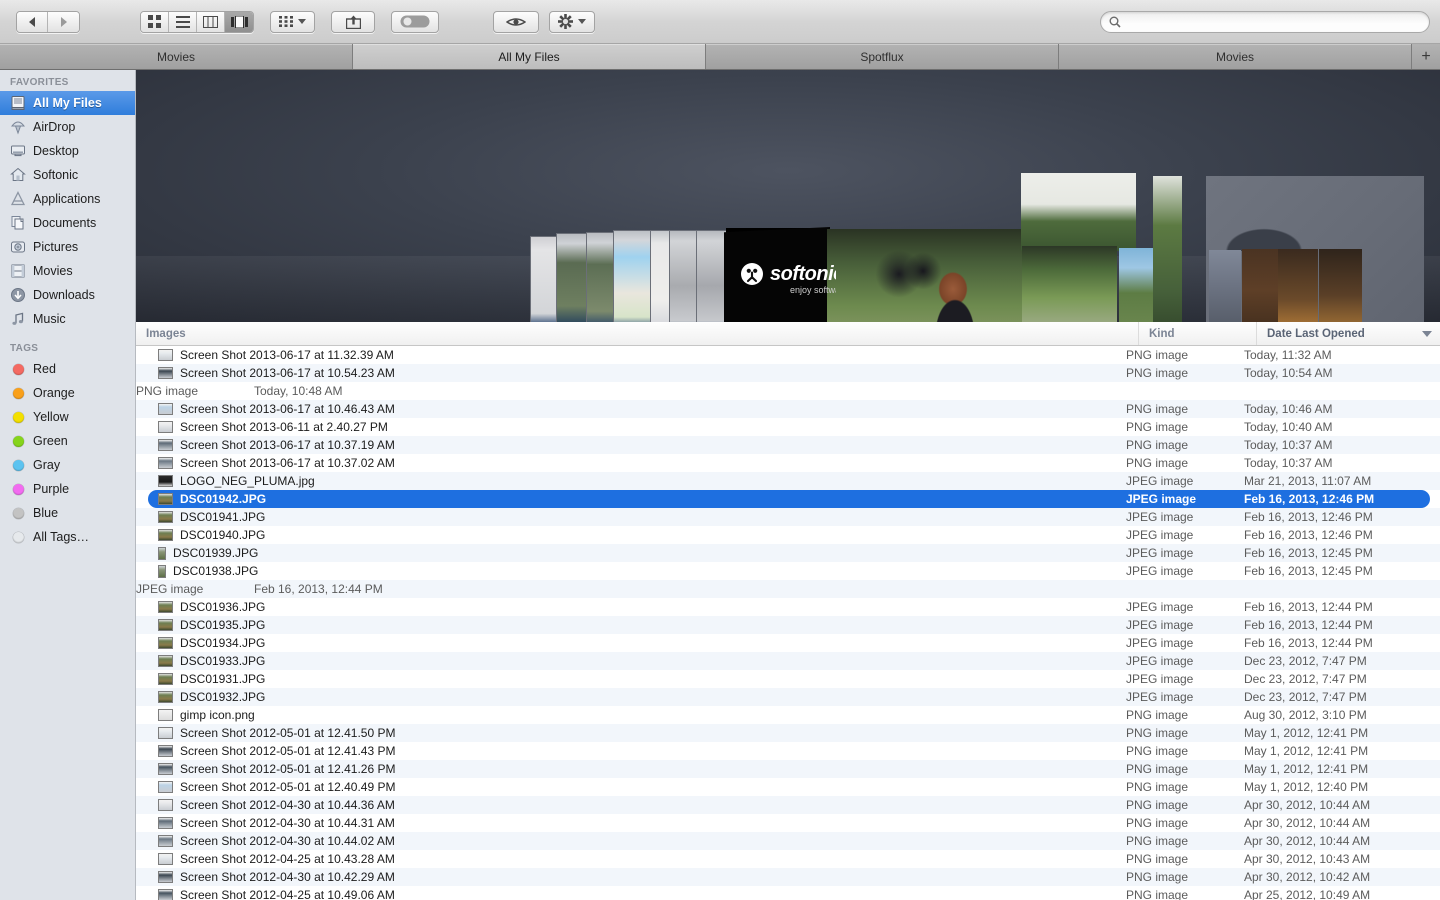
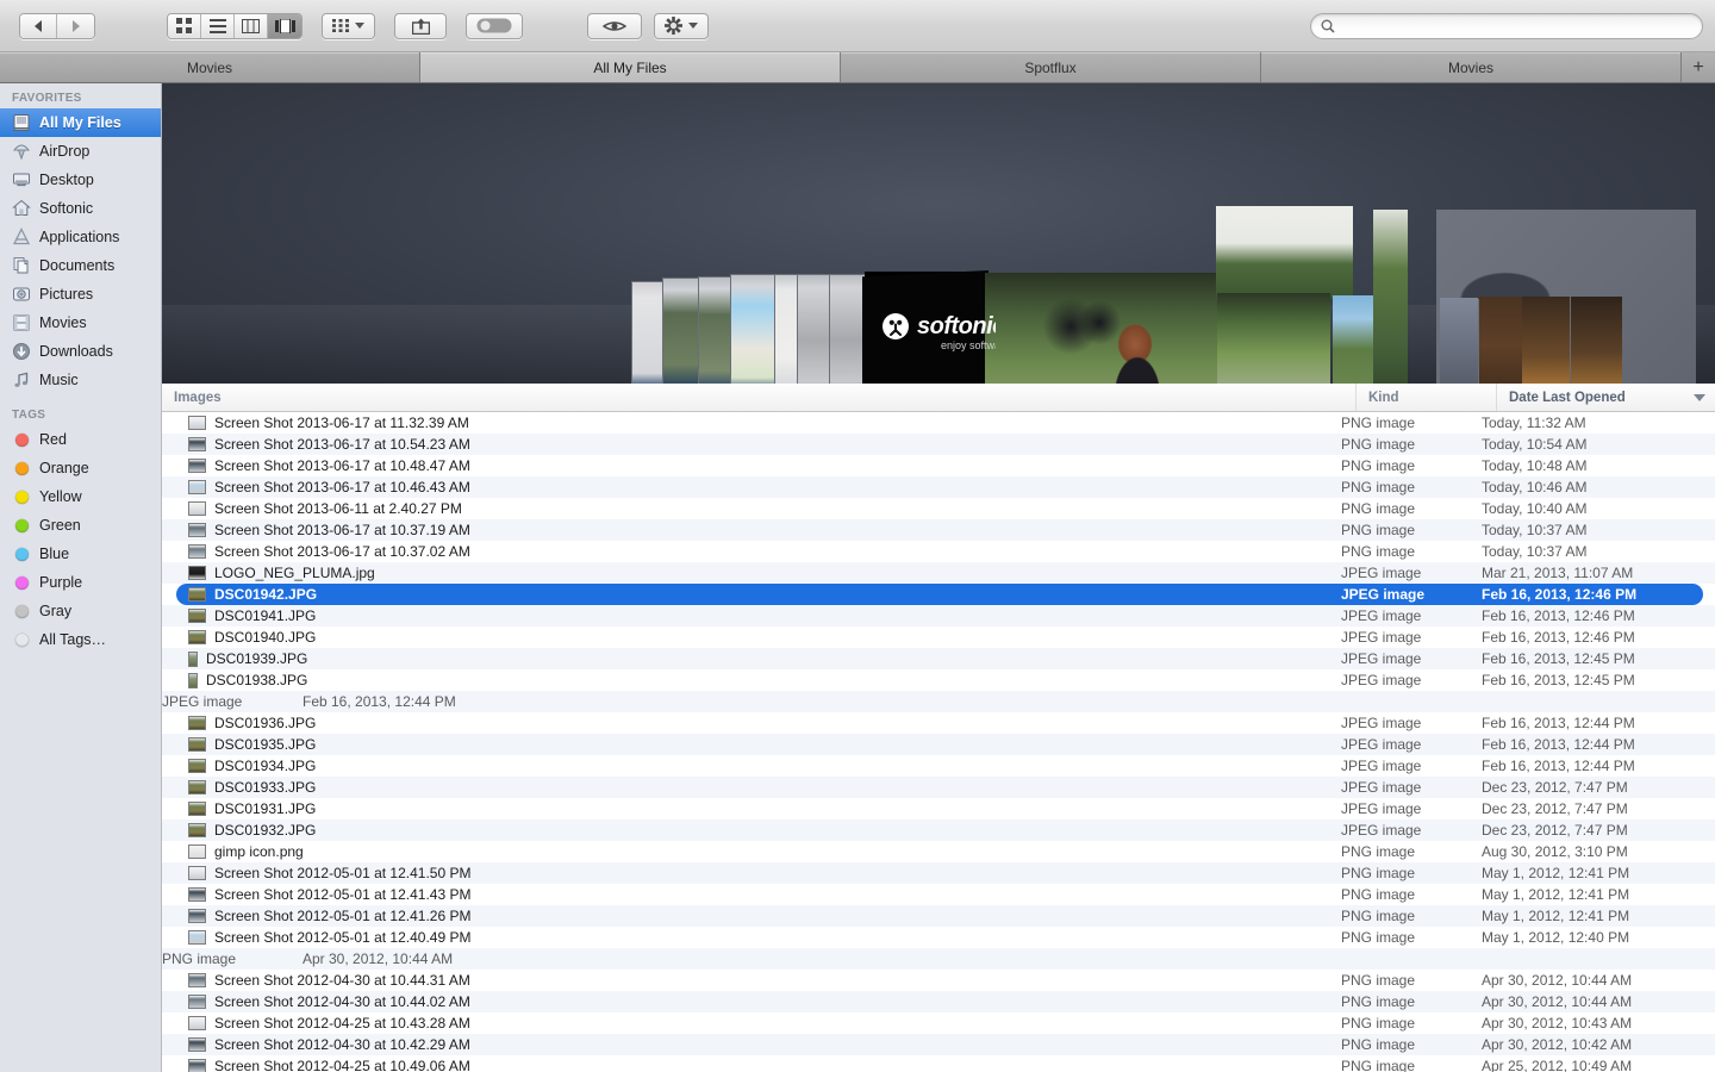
  Movies
  All My Files
  Spotflux
  Movies
  +
  FAVORITES
  All My Files
  AirDrop
  Desktop
  Softonic
  Applications
  Documents
  Pictures
  Movies
  Downloads
  Music
  TAGS
  Red
  Orange
  Yellow
  Green
- Gray
+ Blue
  Purple
- Blue
+ Gray
  All Tags…
  softoni
  enjoy softw
  Images
  Kind
  Date Last Opened
  Screen Shot 2013-06-17 at 11.32.39 AM
  PNG image
  Today, 11:32 AM
  Screen Shot 2013-06-17 at 10.54.23 AM
  PNG image
  Today, 10:54 AM
+ Screen Shot 2013-06-17 at 10.48.47 AM
  PNG image
  Today, 10:48 AM
  Screen Shot 2013-06-17 at 10.46.43 AM
  PNG image
  Today, 10:46 AM
  Screen Shot 2013-06-11 at 2.40.27 PM
  PNG image
  Today, 10:40 AM
  Screen Shot 2013-06-17 at 10.37.19 AM
  PNG image
  Today, 10:37 AM
  Screen Shot 2013-06-17 at 10.37.02 AM
  PNG image
  Today, 10:37 AM
  LOGO_NEG_PLUMA.jpg
  JPEG image
  Mar 21, 2013, 11:07 AM
  DSC01942.JPG
  JPEG image
  Feb 16, 2013, 12:46 PM
  DSC01941.JPG
  JPEG image
  Feb 16, 2013, 12:46 PM
  DSC01940.JPG
  JPEG image
  Feb 16, 2013, 12:46 PM
  DSC01939.JPG
  JPEG image
  Feb 16, 2013, 12:45 PM
  DSC01938.JPG
  JPEG image
  Feb 16, 2013, 12:45 PM
  JPEG image
  Feb 16, 2013, 12:44 PM
  DSC01936.JPG
  JPEG image
  Feb 16, 2013, 12:44 PM
  DSC01935.JPG
  JPEG image
  Feb 16, 2013, 12:44 PM
  DSC01934.JPG
  JPEG image
  Feb 16, 2013, 12:44 PM
  DSC01933.JPG
  JPEG image
  Dec 23, 2012, 7:47 PM
  DSC01931.JPG
  JPEG image
  Dec 23, 2012, 7:47 PM
  DSC01932.JPG
  JPEG image
  Dec 23, 2012, 7:47 PM
  gimp icon.png
  PNG image
  Aug 30, 2012, 3:10 PM
  Screen Shot 2012-05-01 at 12.41.50 PM
  PNG image
  May 1, 2012, 12:41 PM
  Screen Shot 2012-05-01 at 12.41.43 PM
  PNG image
  May 1, 2012, 12:41 PM
  Screen Shot 2012-05-01 at 12.41.26 PM
  PNG image
  May 1, 2012, 12:41 PM
  Screen Shot 2012-05-01 at 12.40.49 PM
  PNG image
  May 1, 2012, 12:40 PM
- Screen Shot 2012-04-30 at 10.44.36 AM
  PNG image
  Apr 30, 2012, 10:44 AM
  Screen Shot 2012-04-30 at 10.44.31 AM
  PNG image
  Apr 30, 2012, 10:44 AM
  Screen Shot 2012-04-30 at 10.44.02 AM
  PNG image
  Apr 30, 2012, 10:44 AM
  Screen Shot 2012-04-25 at 10.43.28 AM
  PNG image
  Apr 30, 2012, 10:43 AM
  Screen Shot 2012-04-30 at 10.42.29 AM
  PNG image
  Apr 30, 2012, 10:42 AM
  Screen Shot 2012-04-25 at 10.49.06 AM
  PNG image
  Apr 25, 2012, 10:49 AM
